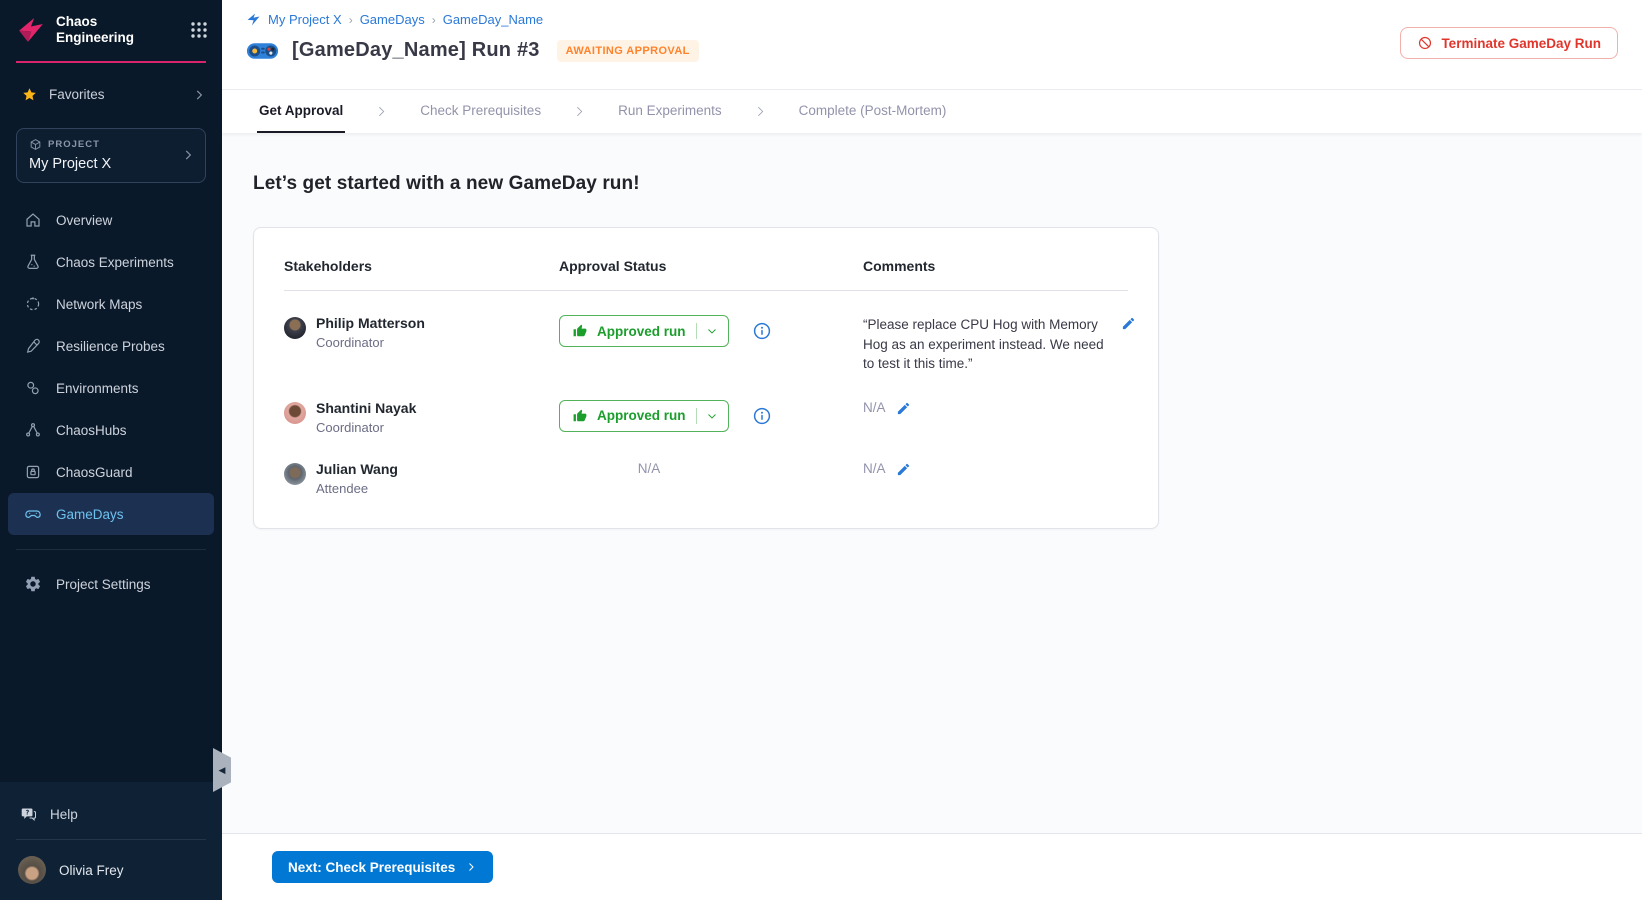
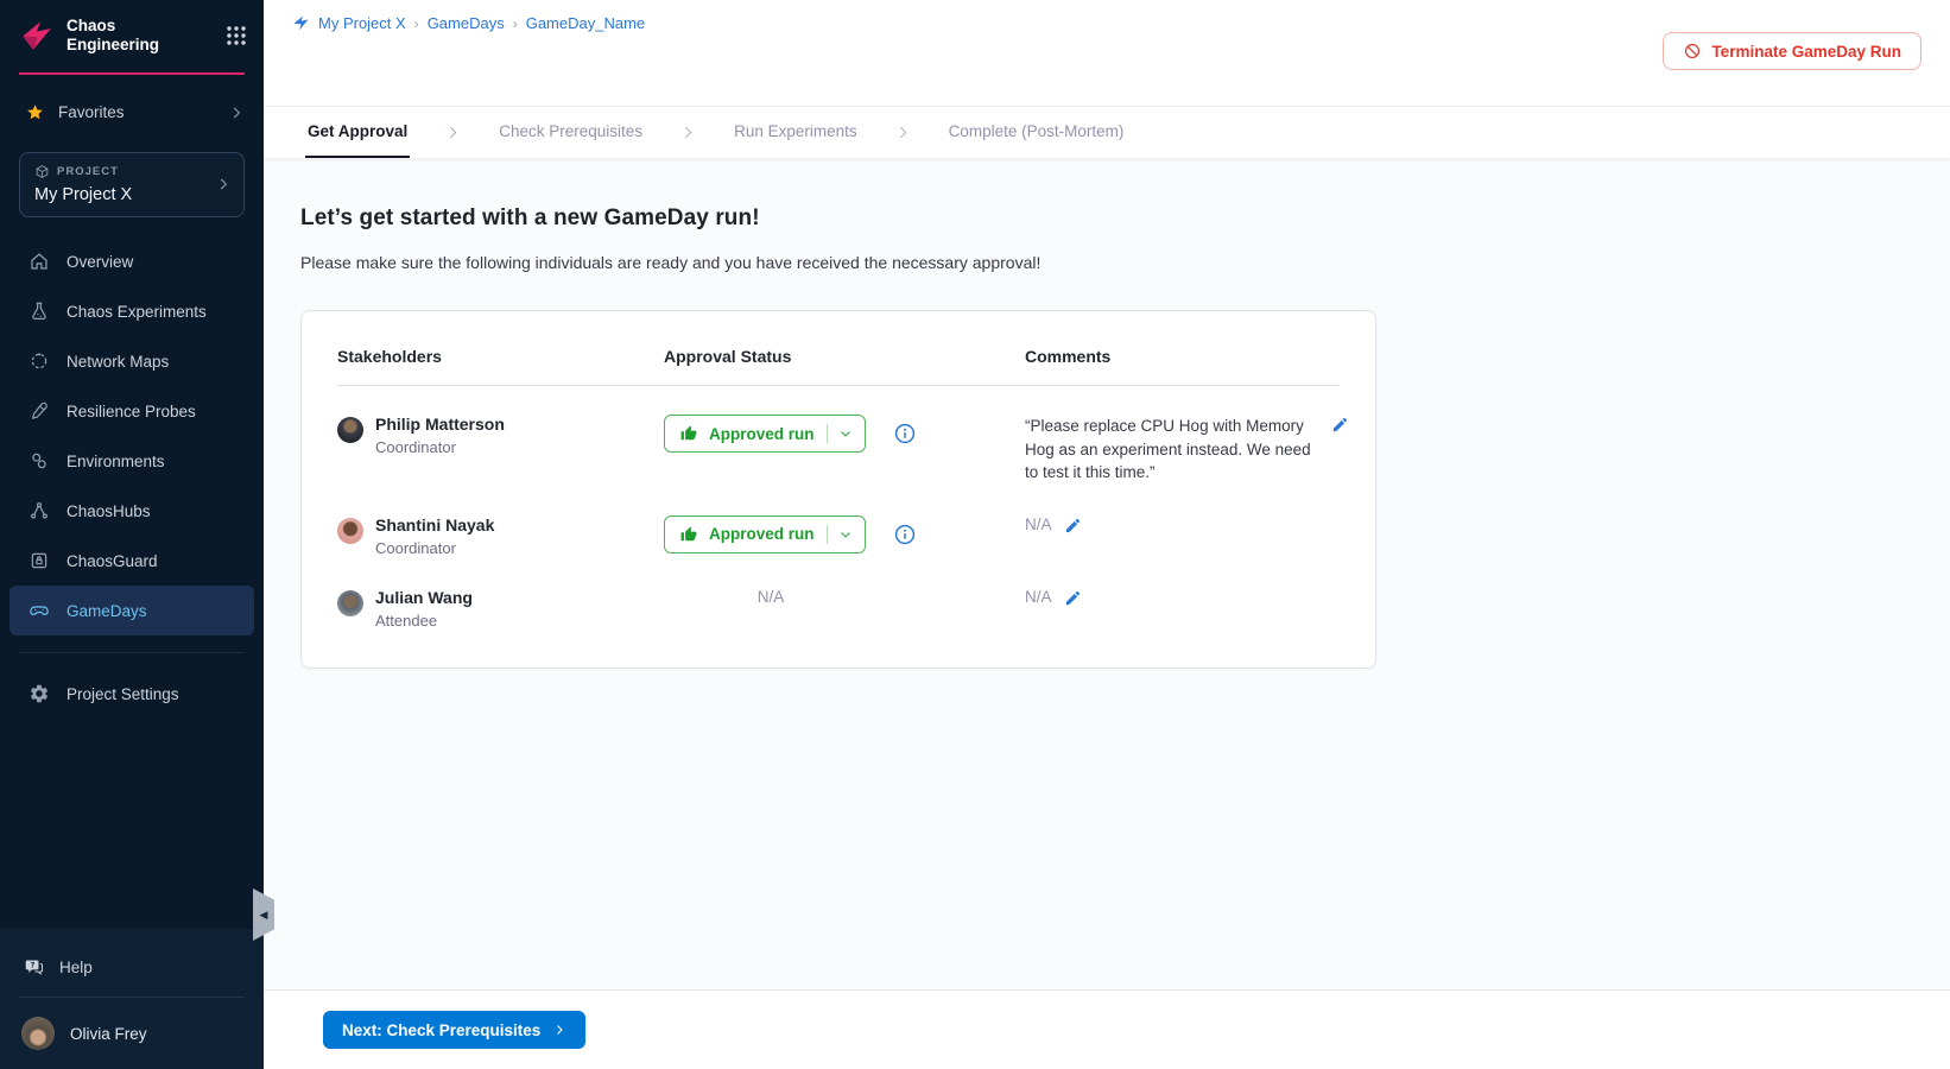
  Chaos
  Engineering
  Favorites
  PROJECT
  My Project X
  Overview
  Chaos Experiments
  Network Maps
  Resilience Probes
  Environments
  ChaosHubs
  ChaosGuard
  GameDays
  Project Settings
  ?
  Help
  Olivia Frey
  ◀
  My Project X
  ›
  GameDays
  ›
  GameDay_Name
- [GameDay_Name] Run #3
- AWAITING APPROVAL
  Terminate GameDay Run
  Get Approval
  Check Prerequisites
  Run Experiments
  Complete (Post-Mortem)
  Let’s get started with a new GameDay run!
+ Please make sure the following individuals are ready and you have received the necessary approval!
  Stakeholders
  Approval Status
  Comments
  Philip Matterson
  Coordinator
  Approved run
  “Please replace CPU Hog with Memory Hog as an experiment instead. We need to test it this time.”
  Shantini Nayak
  Coordinator
  Approved run
  N/A
  Julian Wang
  Attendee
  N/A
  N/A
  Next: Check Prerequisites
